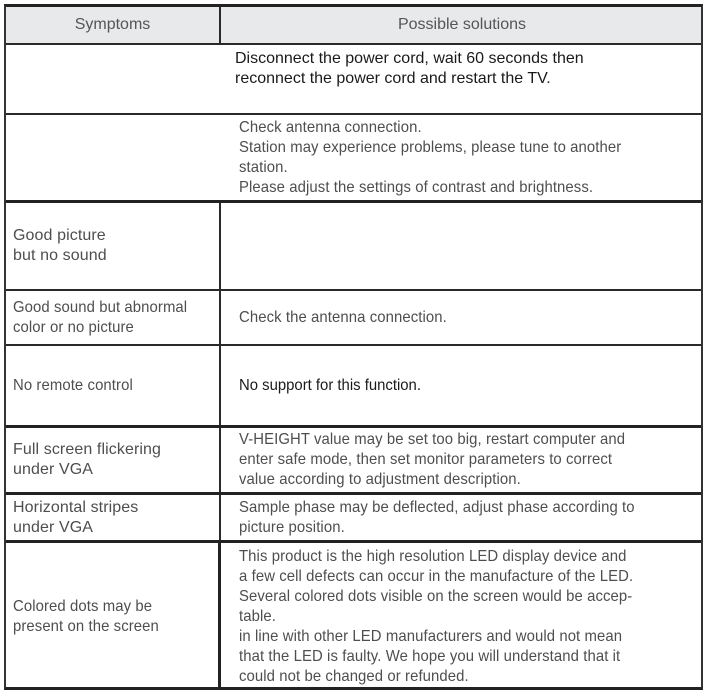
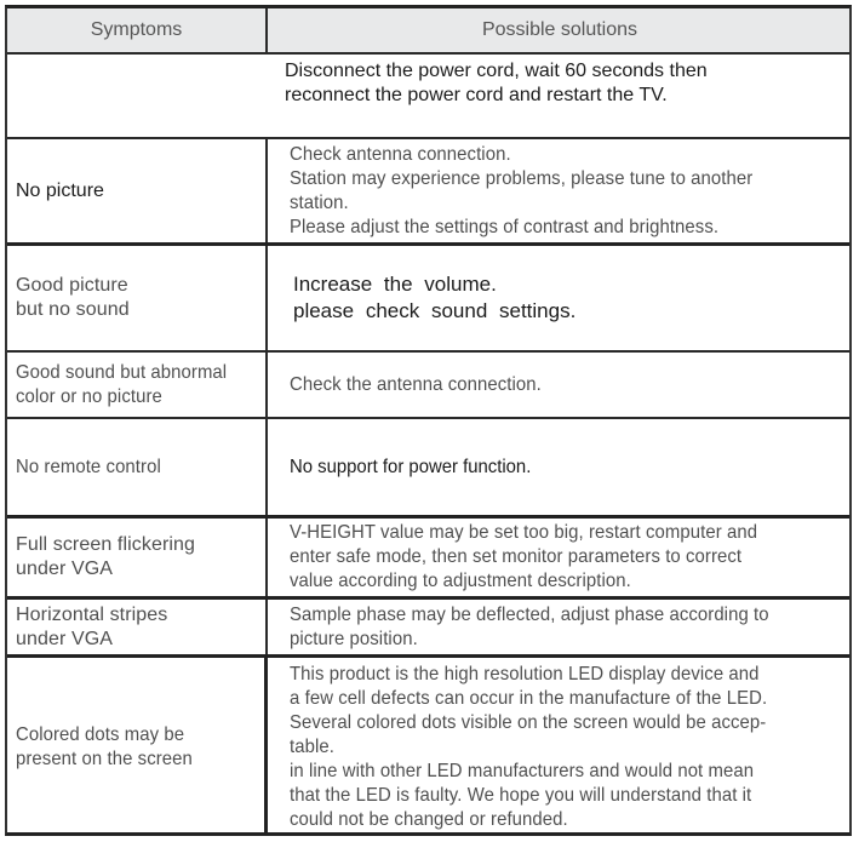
  Symptoms
  Possible solutions
  Disconnect the power cord, wait 60 seconds then
  reconnect the power cord and restart the TV.
+ No picture
  Check antenna connection.
  Station may experience problems, please tune to another
  station.
  Please adjust the settings of contrast and brightness.
  Good picture
  but no sound
+ Increase the volume.
+ please check sound settings.
  Good sound but abnormal
  color or no picture
  Check the antenna connection.
  No remote control
- No support for this function.
+ No support for power function.
  Full screen flickering
  under VGA
  V-HEIGHT value may be set too big, restart computer and
  enter safe mode, then set monitor parameters to correct
  value according to adjustment description.
  Horizontal stripes
  under VGA
  Sample phase may be deflected, adjust phase according to
  picture position.
  Colored dots may be
  present on the screen
  This product is the high resolution LED display device and
  a few cell defects can occur in the manufacture of the LED.
  Several colored dots visible on the screen would be accep-
  table.
  in line with other LED manufacturers and would not mean
  that the LED is faulty. We hope you will understand that it
  could not be changed or refunded.
